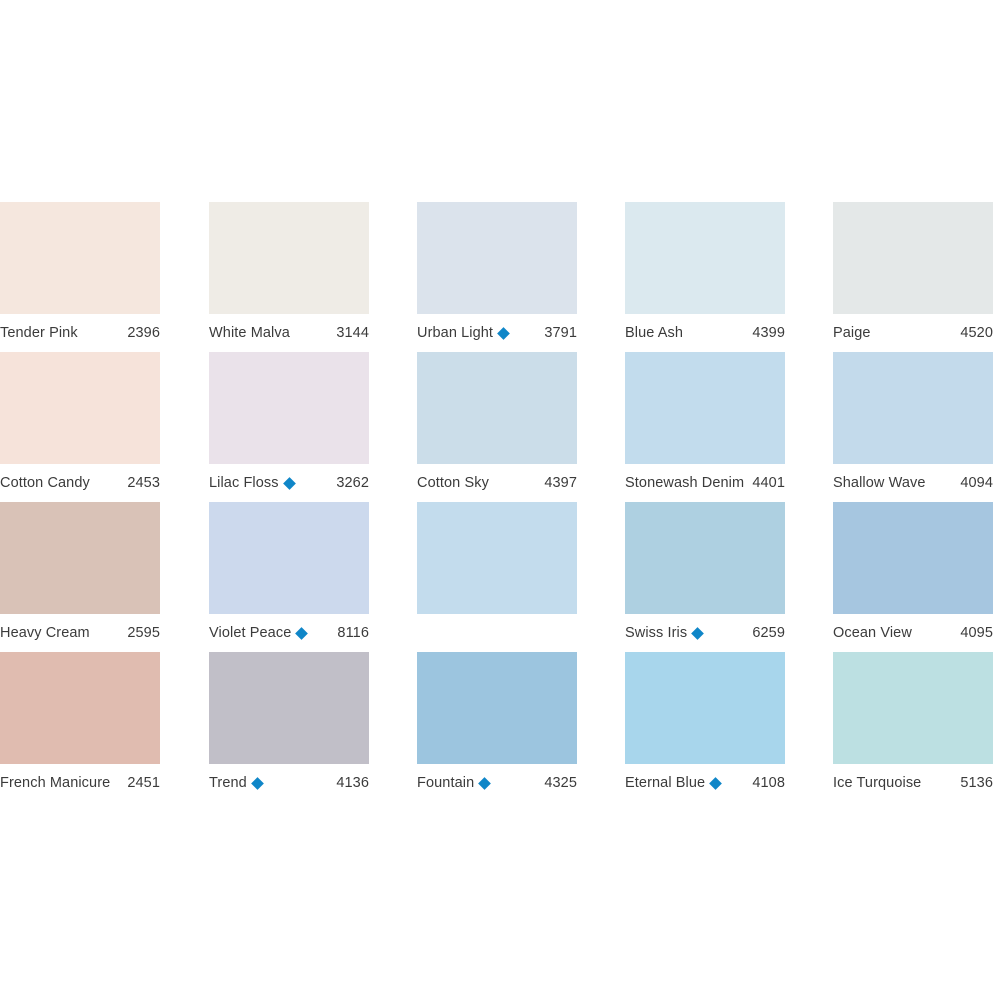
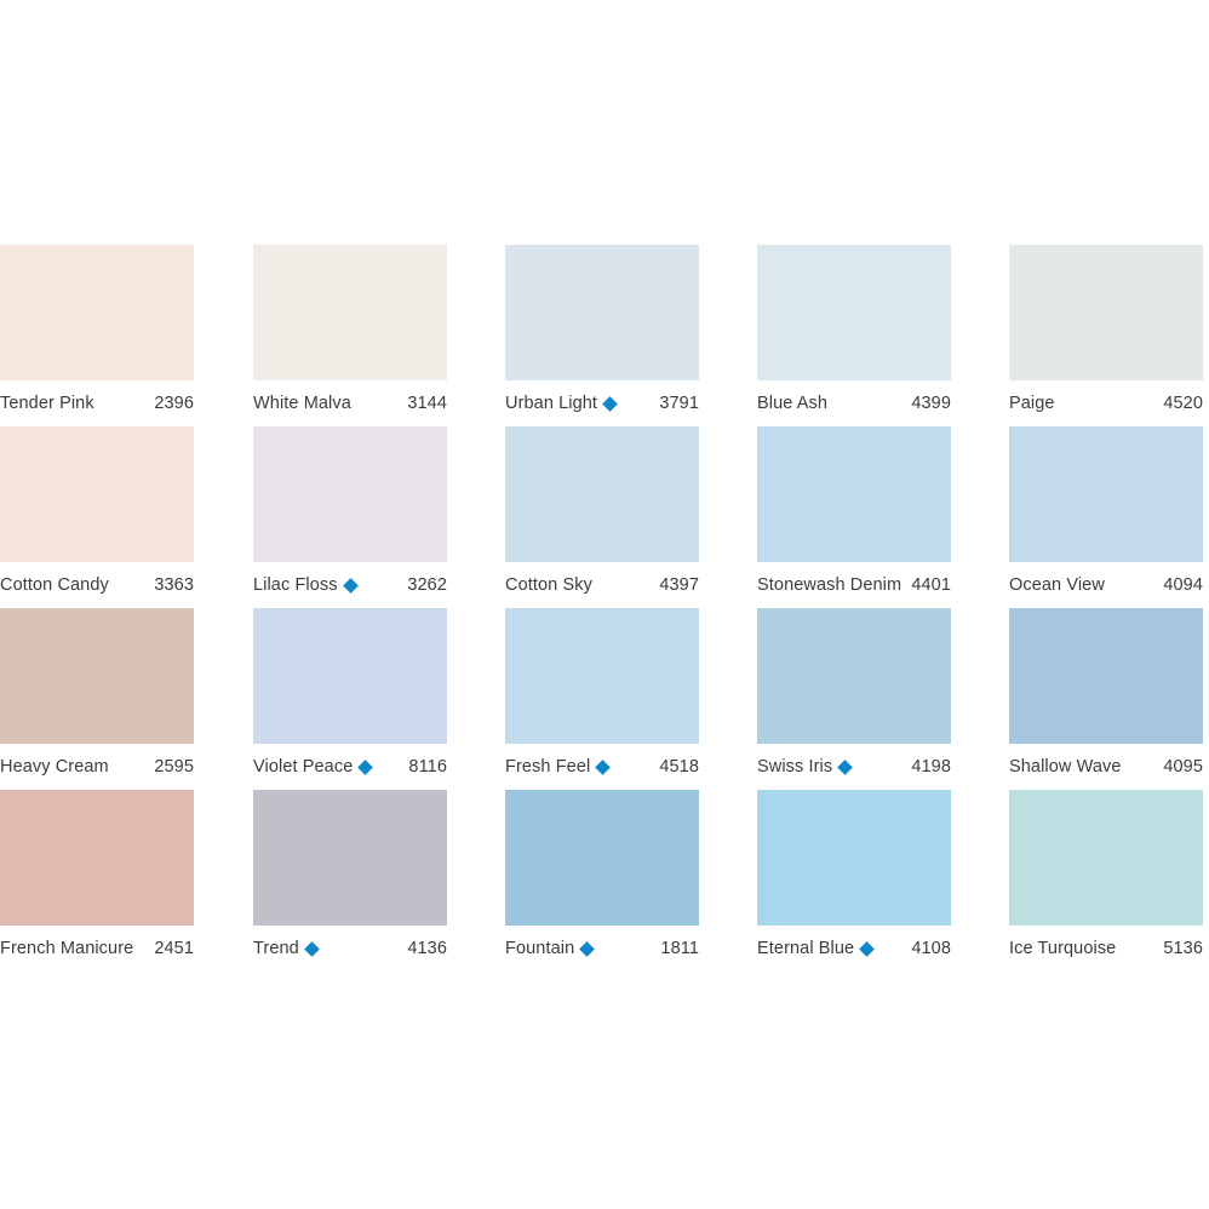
  Tender Pink
  2396
  White Malva
  3144
  Urban Light
  3791
  Blue Ash
  4399
  Paige
  4520
  Cotton Candy
- 2453
+ 3363
  Lilac Floss
  3262
  Cotton Sky
  4397
  Stonewash Denim
  4401
- Shallow Wave
+ Ocean View
  4094
  Heavy Cream
  2595
  Violet Peace
  8116
+ Fresh Feel
+ 4518
  Swiss Iris
- 6259
+ 4198
- Ocean View
+ Shallow Wave
  4095
  French Manicure
  2451
  Trend
  4136
  Fountain
- 4325
+ 1811
  Eternal Blue
  4108
  Ice Turquoise
  5136
